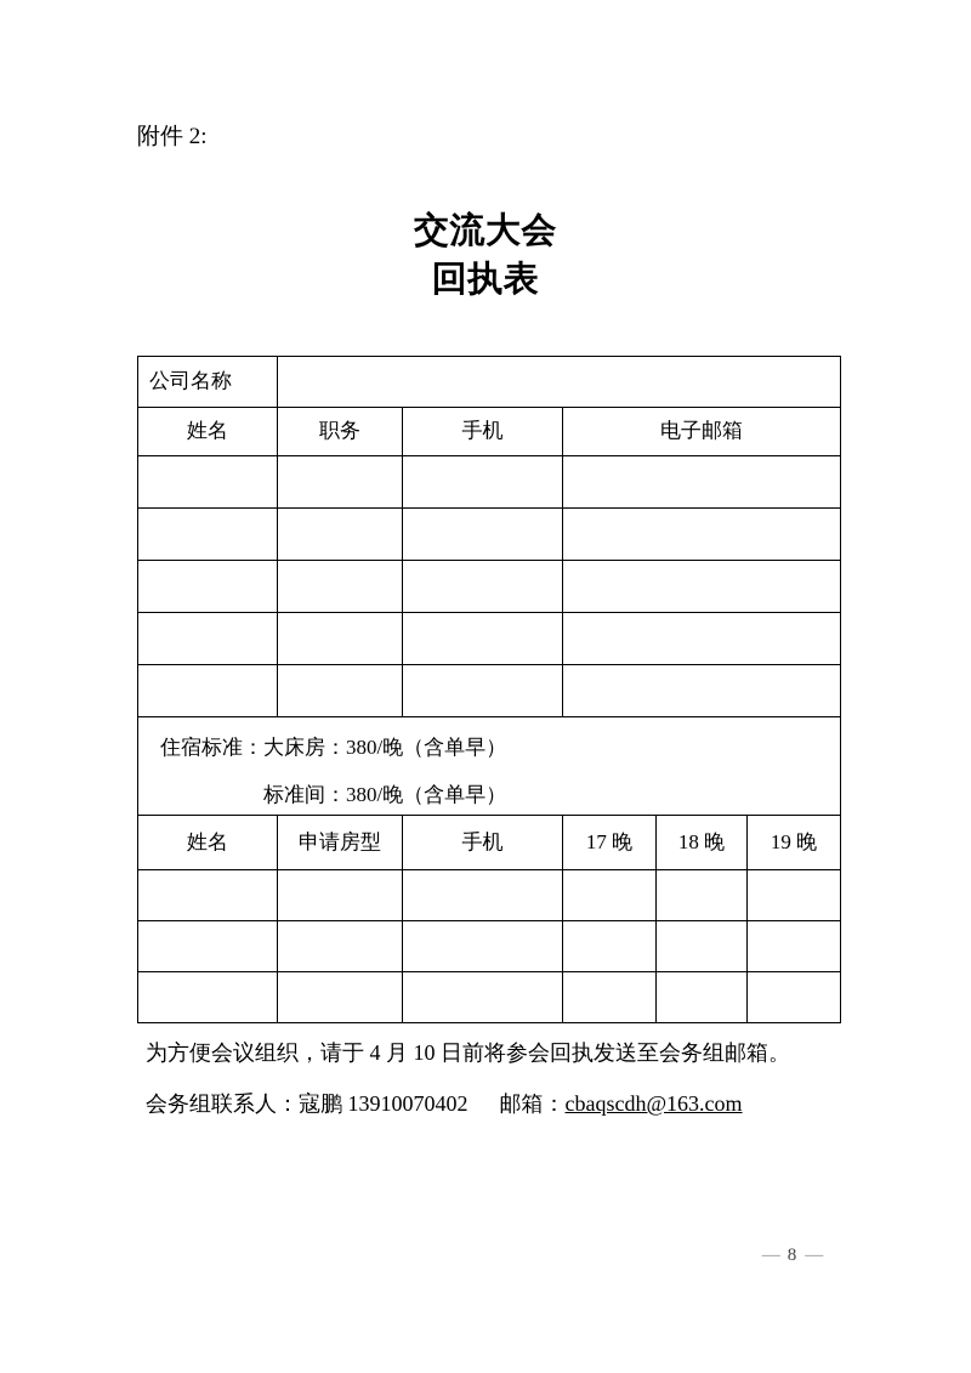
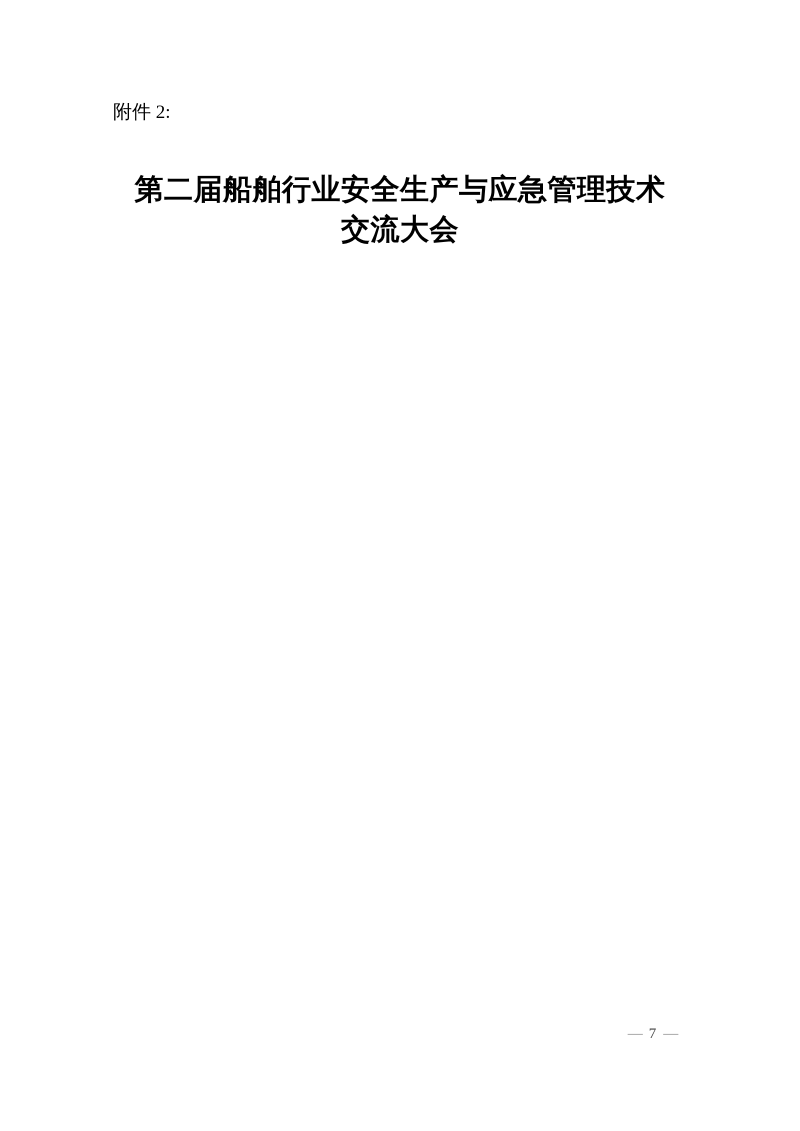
  附件 2:
+ 第二届船舶行业安全生产与应急管理技术
  交流大会
- 回执表
- 公司名称
- 姓名	职务	手机	电子邮箱
- 住宿标准：大床房：380/晚（含单早） 标准间：380/晚（含单早）
- 姓名	申请房型	手机	17 晚	18 晚	19 晚
- 为方便会议组织，请于 4 月 10 日前将参会回执发送至会务组邮箱。
- 会务组联系人：寇鹏 13910070402 邮箱：cbaqscdh@163.com
- — 8 —
+ — 7 —
